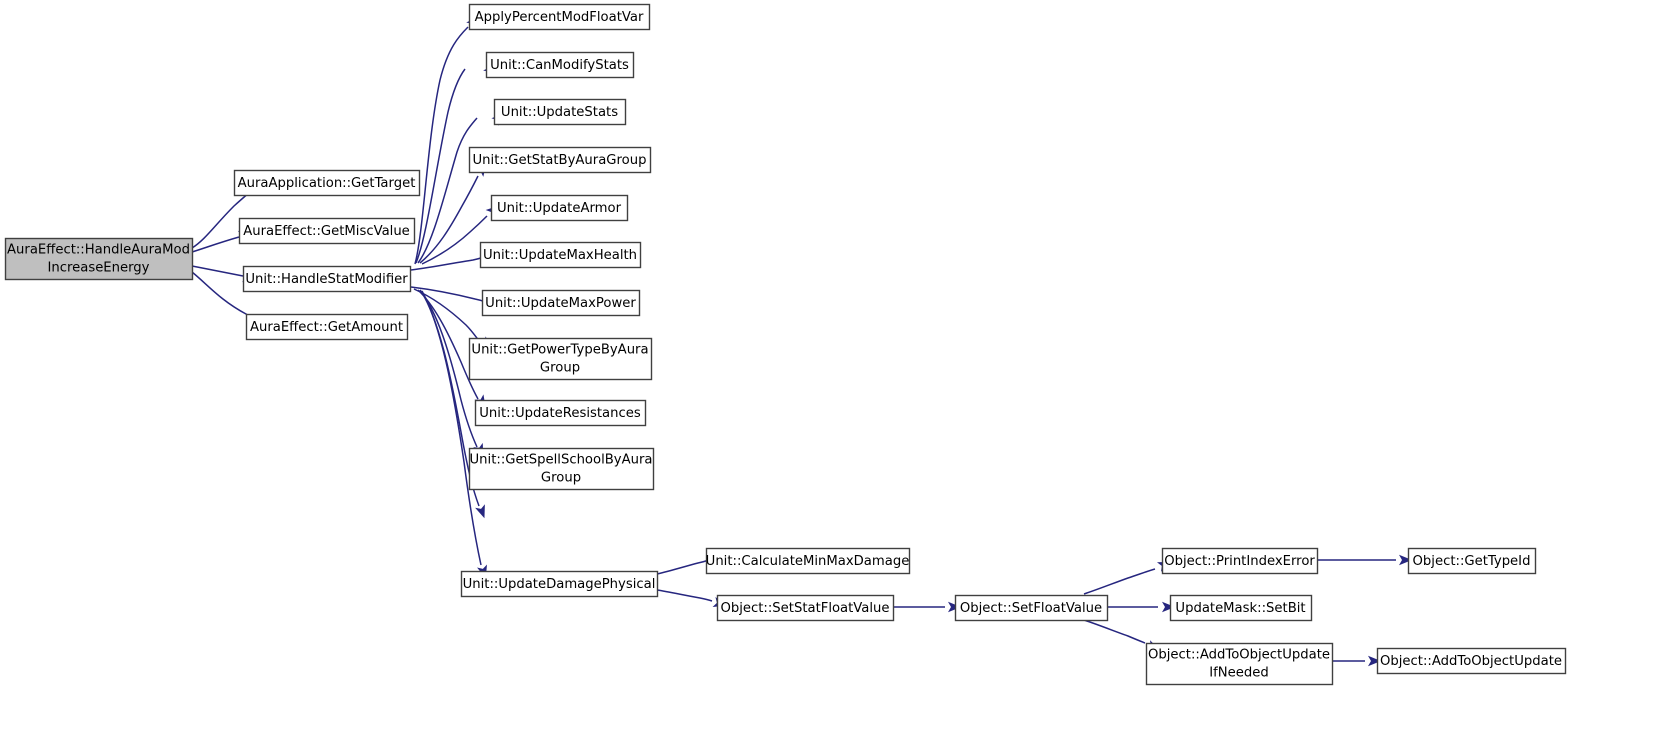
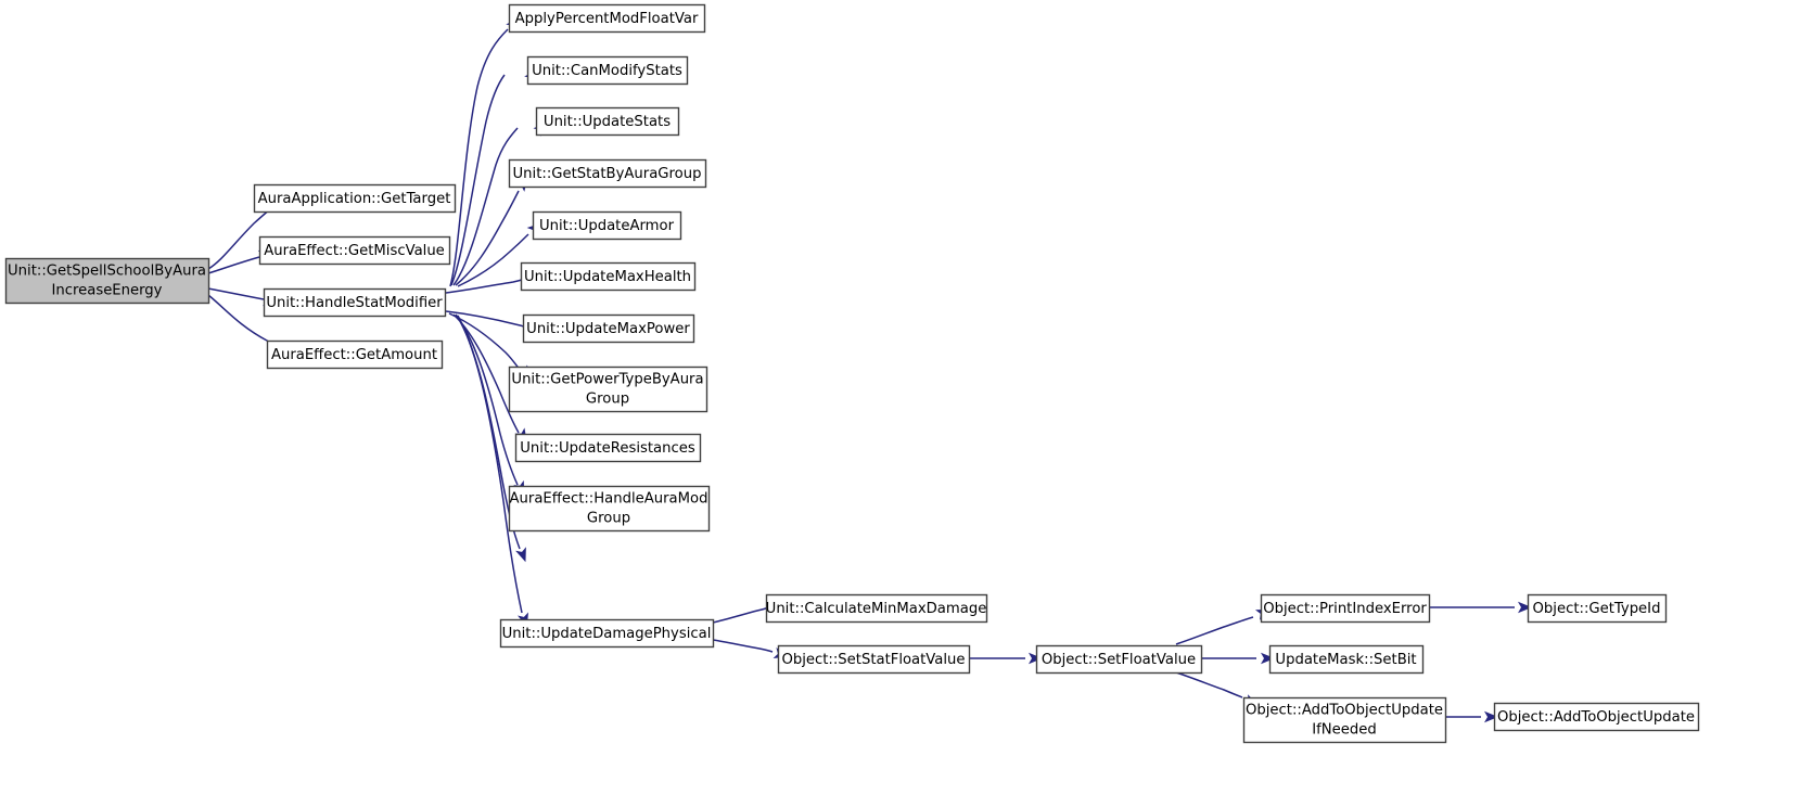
- AuraEffect::HandleAuraMod
+ Unit::GetSpellSchoolByAura
  IncreaseEnergy
  AuraApplication::GetTarget
  AuraEffect::GetMiscValue
  Unit::HandleStatModifier
  AuraEffect::GetAmount
  ApplyPercentModFloatVar
  Unit::CanModifyStats
  Unit::UpdateStats
  Unit::GetStatByAuraGroup
  Unit::UpdateArmor
  Unit::UpdateMaxHealth
  Unit::UpdateMaxPower
  Unit::GetPowerTypeByAura
  Group
  Unit::UpdateResistances
- Unit::GetSpellSchoolByAura
+ AuraEffect::HandleAuraMod
  Group
  Unit::UpdateDamagePhysical
  Unit::CalculateMinMaxDamage
  Object::SetStatFloatValue
  Object::SetFloatValue
  Object::PrintIndexError
  UpdateMask::SetBit
  Object::AddToObjectUpdate
  IfNeeded
  Object::GetTypeId
  Object::AddToObjectUpdate
